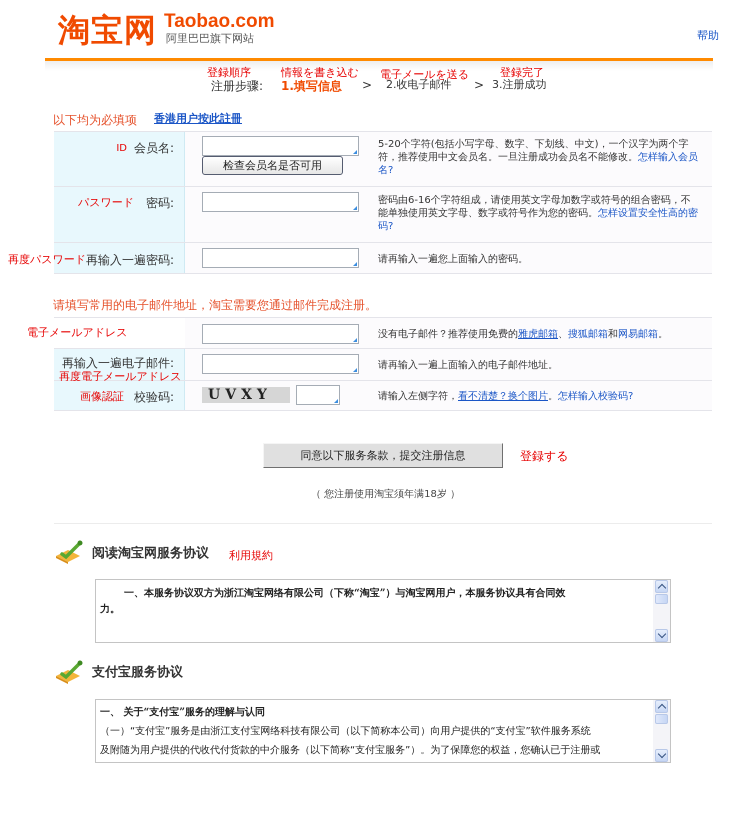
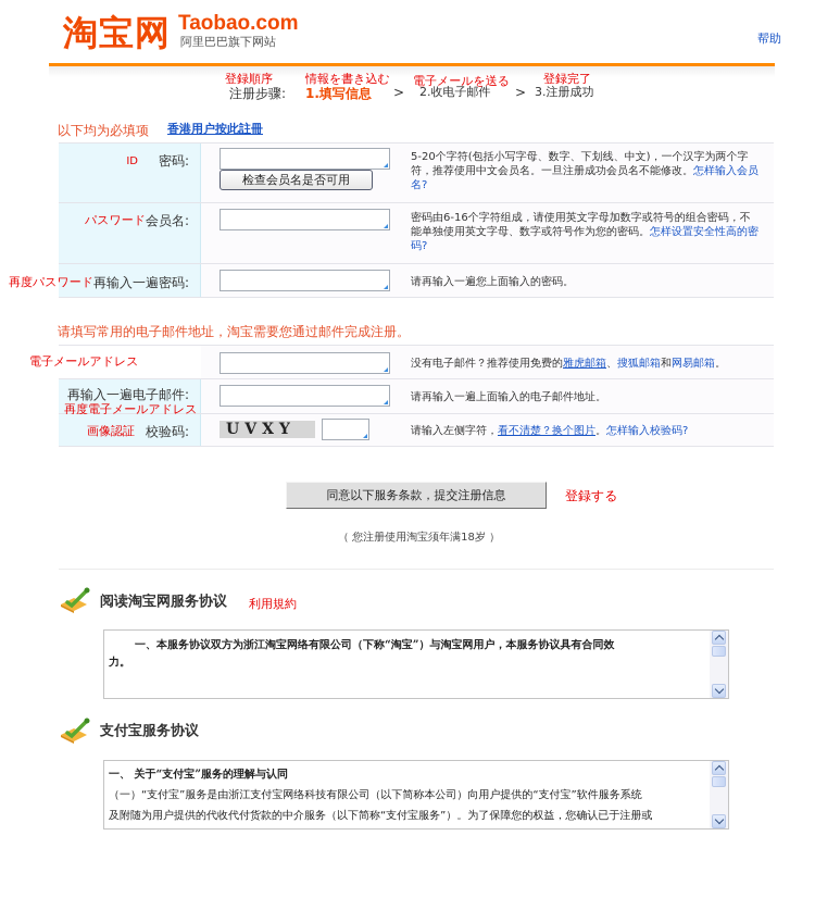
  淘宝网
  Taobao.com
  阿里巴巴旗下网站
  帮助
  登録順序
  情報を書き込む
  電子メールを送る
  登録完了
  注册步骤:
  1.填写信息
  >
  2.收电子邮件
  >
  3.注册成功
  以下均为必填项
  香港用户按此註冊
  ID
- 会员名:
+ 密码:
  检查会员名是否可用
  5-20个字符(包括小写字母、数字、下划线、中文)，一个汉字为两个字符，推荐使用中文会员名。一旦注册成功会员名不能修改。怎样输入会员名?
  パスワード
- 密码:
+ 会员名:
  密码由6-16个字符组成，请使用英文字母加数字或符号的组合密码，不能单独使用英文字母、数字或符号作为您的密码。怎样设置安全性高的密码?
  再输入一遍密码:
  请再输入一遍您上面输入的密码。
  再度パスワード
  请填写常用的电子邮件地址，淘宝需要您通过邮件完成注册。
  没有电子邮件？推荐使用免费的雅虎邮箱、搜狐邮箱和网易邮箱。
  電子メールアドレス
  再输入一遍电子邮件:
  请再输入一遍上面输入的电子邮件地址。
  再度電子メールアドレス
  画像認証
  校验码:
  UVXY
  请输入左侧字符，看不清楚？换个图片。怎样输入校验码?
  同意以下服务条款，提交注册信息
  登録する
  （ 您注册使用淘宝须年满18岁 ）
  阅读淘宝网服务协议
  利用規約
  一、本服务协议双方为浙江淘宝网络有限公司（下称“淘宝”）与淘宝网用户，本服务协议具有合同效
  力。
  支付宝服务协议
  一、 关于“支付宝”服务的理解与认同
  （一）“支付宝”服务是由浙江支付宝网络科技有限公司（以下简称本公司）向用户提供的“支付宝”软件服务系统
  及附随为用户提供的代收代付货款的中介服务（以下简称“支付宝服务”）。为了保障您的权益，您确认已于注册或
